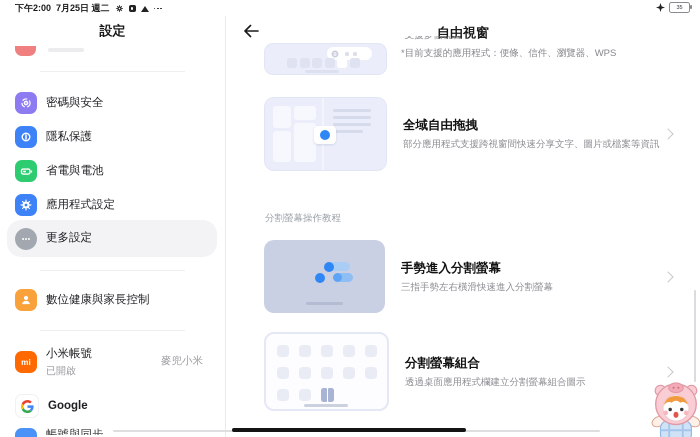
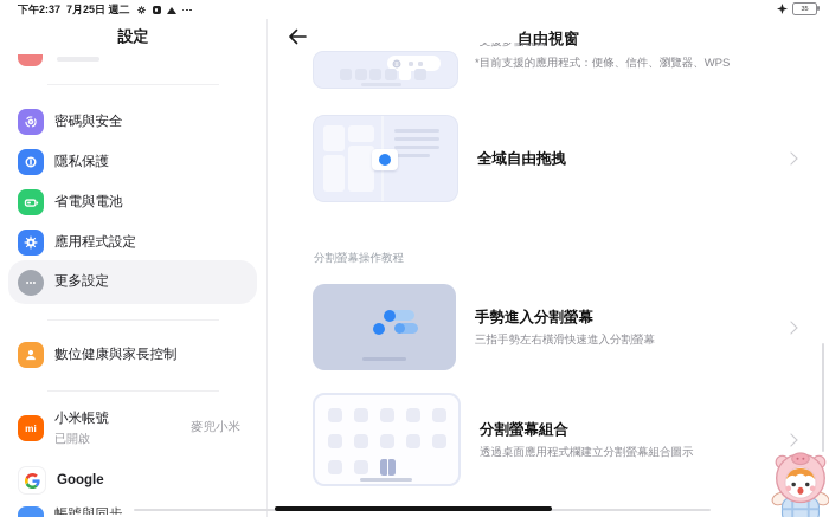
- 下午2:00
+ 下午2:37
  7月25日 週二
  設定
  密碼與安全
  隱私保護
  省電與電池
  應用程式設定
  更多設定
  數位健康與家長控制
  mi
  小米帳號
  已開啟
  麥兜小米
  Google
  自由視窗
  *支援多個視窗
  *目前支援的應用程式：便條、信件、瀏覽器、WPS
  全域自由拖拽
- 部分應用程式支援跨視窗間快速分享文字、圖片或檔案等資訊
  分割螢幕操作教程
  手勢進入分割螢幕
  三指手勢左右橫滑快速進入分割螢幕
  分割螢幕組合
  透過桌面應用程式欄建立分割螢幕組合圖示
